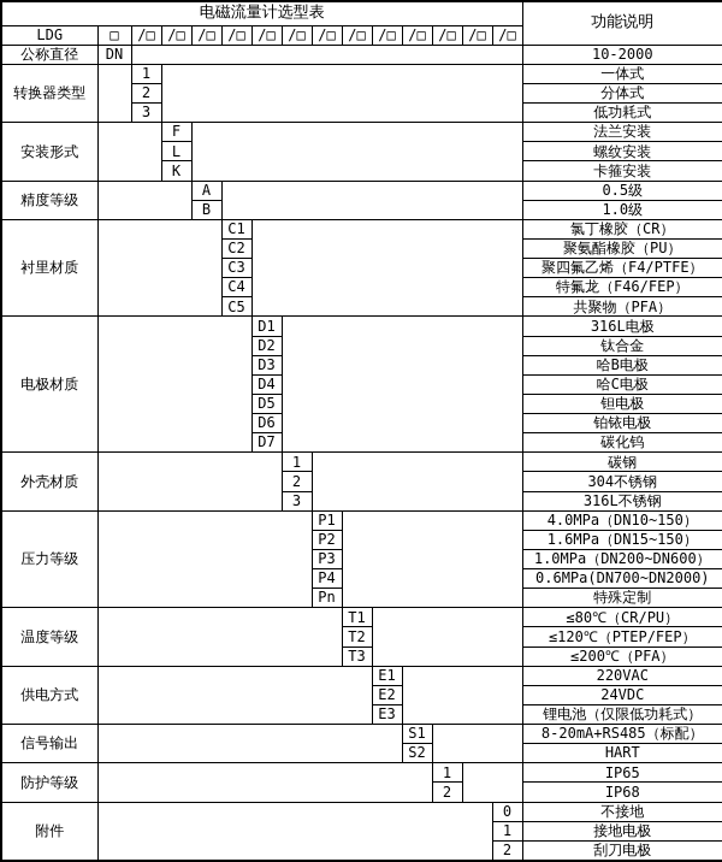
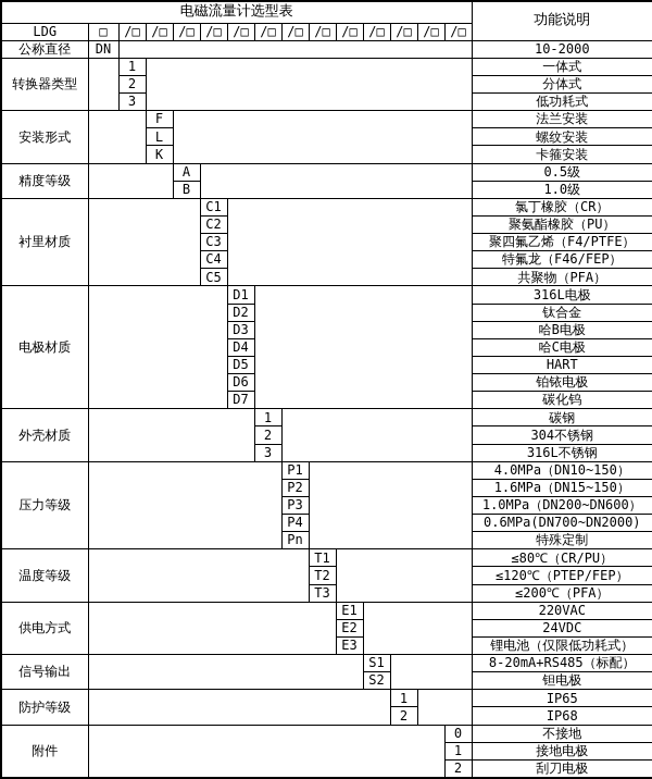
  电磁流量计选型表	功能说明
  LDG	□	/□	/□	/□	/□	/□	/□	/□	/□	/□	/□	/□	/□	/□
  公称直径	DN		10-2000
  转换器类型		1		一体式
  2	分体式
  3	低功耗式
  安装形式		F		法兰安装
  L	螺纹安装
  K	卡箍安装
  精度等级		A		0.5级
  B	1.0级
  衬里材质		C1		氯丁橡胶（CR）
  C2	聚氨酯橡胶（PU）
  C3	聚四氟乙烯（F4/PTFE）
  C4	特氟龙（F46/FEP）
  C5	共聚物（PFA）
  电极材质		D1		316L电极
  D2	钛合金
  D3	哈B电极
  D4	哈C电极
- D5	钽电极
+ D5	HART
  D6	铂铱电极
  D7	碳化钨
  外壳材质		1		碳钢
  2	304不锈钢
  3	316L不锈钢
  压力等级		P1		4.0MPa（DN10~150）
  P2	1.6MPa（DN15~150）
  P3	1.0MPa（DN200~DN600）
  P4	0.6MPa(DN700~DN2000)
  Pn	特殊定制
  温度等级		T1		≤80℃（CR/PU）
  T2	≤120℃（PTEP/FEP）
  T3	≤200℃（PFA）
  供电方式		E1		220VAC
  E2	24VDC
  E3	锂电池（仅限低功耗式）
  信号输出		S1		8-20mA+RS485（标配）
- S2	HART
+ S2	钽电极
  防护等级		1		IP65
  2	IP68
  附件		0	不接地
  1	接地电极
  2	刮刀电极
